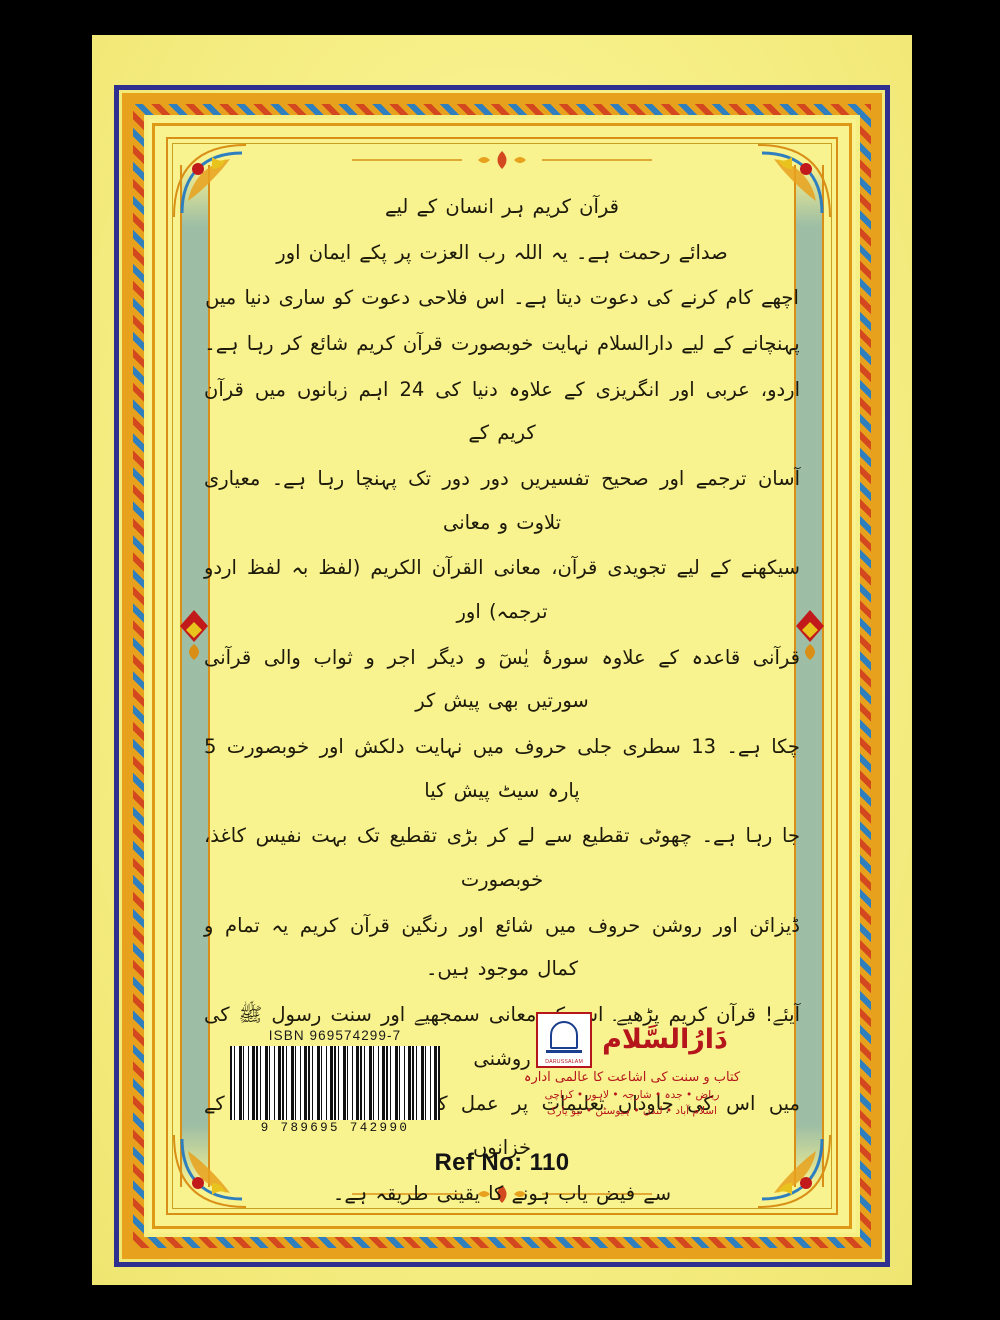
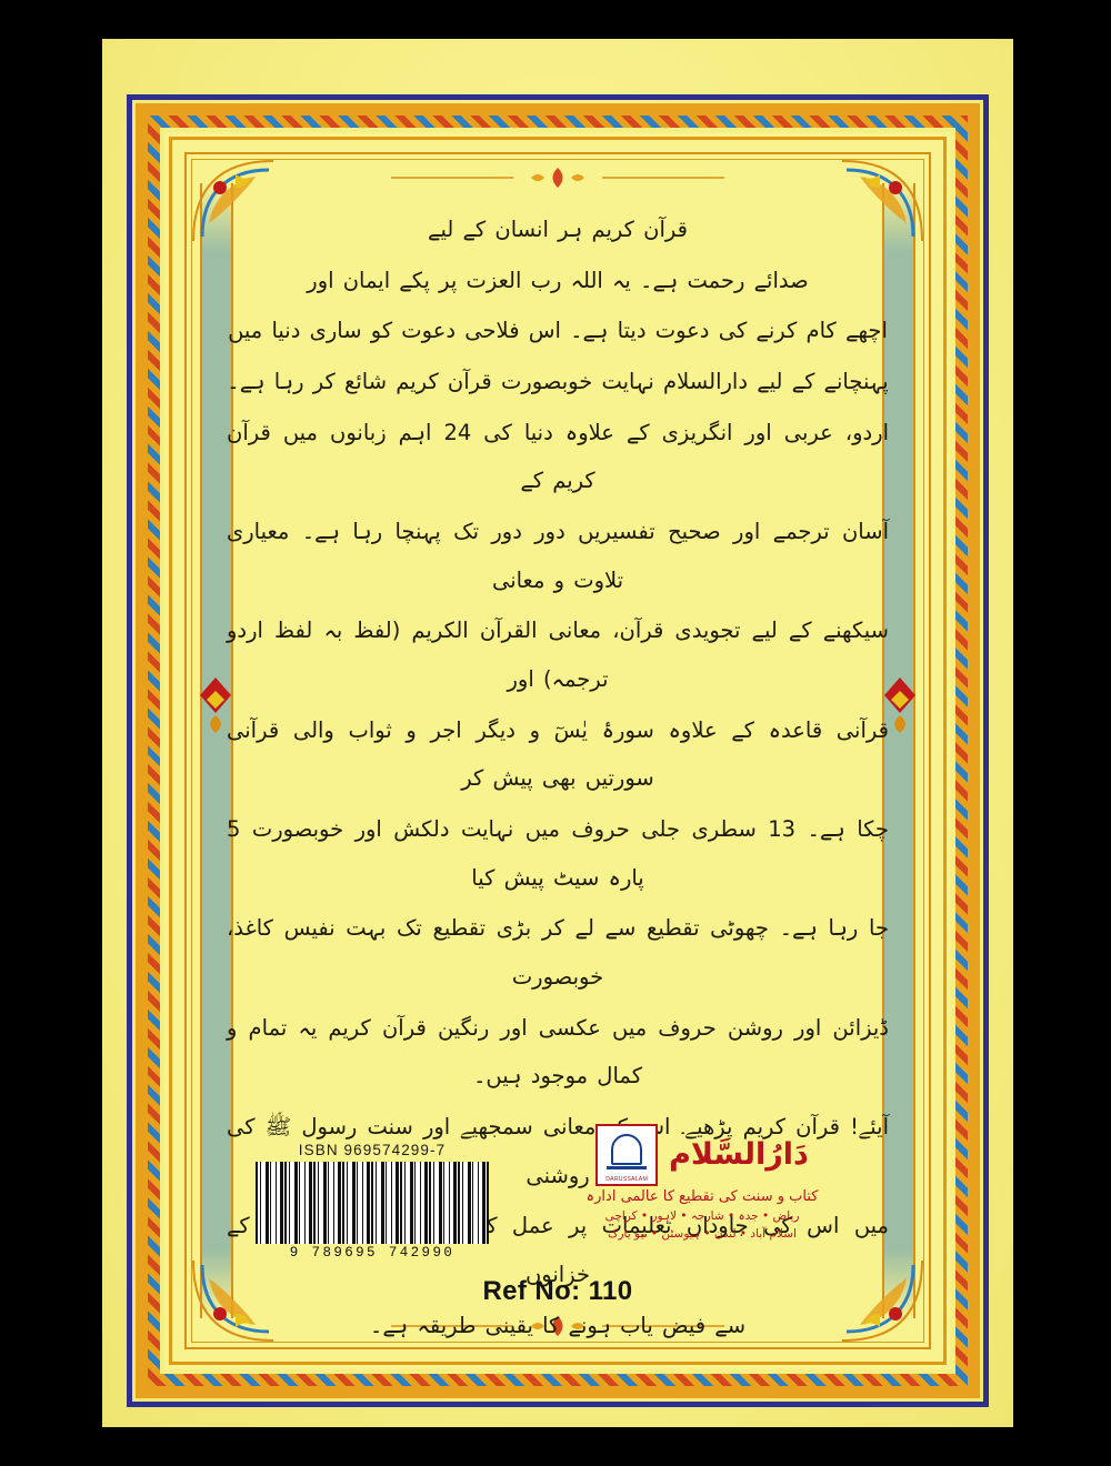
  قرآن کریم ہر انسان کے لیے
  صدائے رحمت ہے۔ یہ اللہ رب العزت پر پکے ایمان اور
  اچھے کام کرنے کی دعوت دیتا ہے۔ اس فلاحی دعوت کو ساری دنیا میں
  پہنچانے کے لیے دارالسلام نہایت خوبصورت قرآن کریم شائع کر رہا ہے۔
  اردو، عربی اور انگریزی کے علاوہ دنیا کی 24 اہم زبانوں میں قرآن کریم کے
  آسان ترجمے اور صحیح تفسیریں دور دور تک پہنچا رہا ہے۔ معیاری تلاوت و معانی
  سیکھنے کے لیے تجویدی قرآن، معانی القرآن الکریم (لفظ بہ لفظ اردو ترجمہ) اور
  قرآنی قاعدہ کے علاوہ سورۂ یٰسٓ و دیگر اجر و ثواب والی قرآنی سورتیں بھی پیش کر
  چکا ہے۔ 13 سطری جلی حروف میں نہایت دلکش اور خوبصورت 5 پارہ سیٹ پیش کیا
  جا رہا ہے۔ چھوٹی تقطیع سے لے کر بڑی تقطیع تک بہت نفیس کاغذ، خوبصورت
- ڈیزائن اور روشن حروف میں شائع اور رنگین قرآن کریم یہ تمام و کمال موجود ہیں۔
+ ڈیزائن اور روشن حروف میں عکسی اور رنگین قرآن کریم یہ تمام و کمال موجود ہیں۔
  آیئے! قرآن کریم پڑھیے۔ ا معانی سمجھیے اور سنت رسول ﷺ کی روشنی
  سے فیض یاب ہونے کا یقینی طریقہ ہے۔
  ISBN 969574299-7
  9 789695 742990
  دَارُالسَّلام
- کتاب و سنت کی اشاعت کا عالمی ادارہ
+ کتاب و سنت کی تقطیع کا عالمی ادارہ
  ریاض • جدہ • شارجہ • لاہور • کراچی
  اسلام آباد • لندن • ہیوسٹن • نیو یارک
  Ref No: 110
